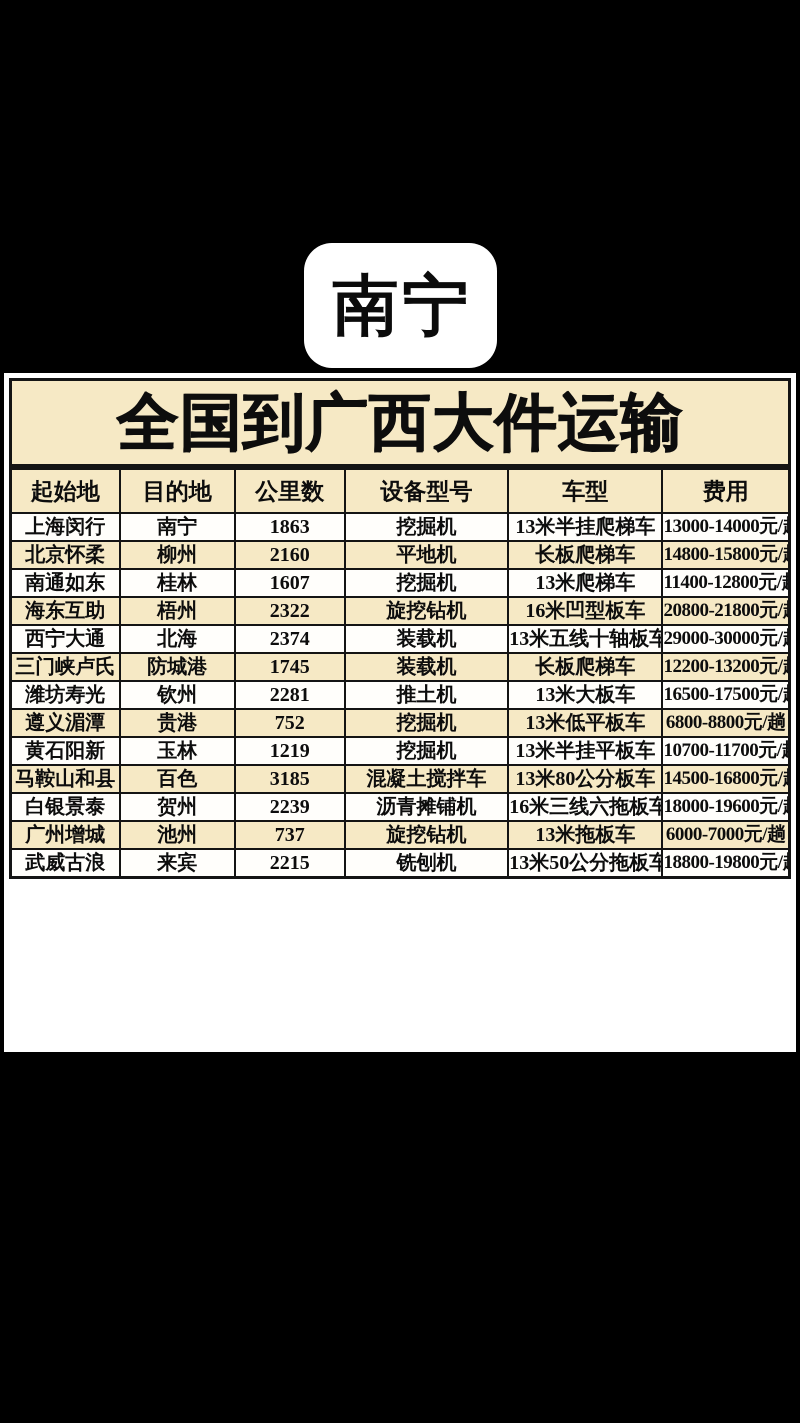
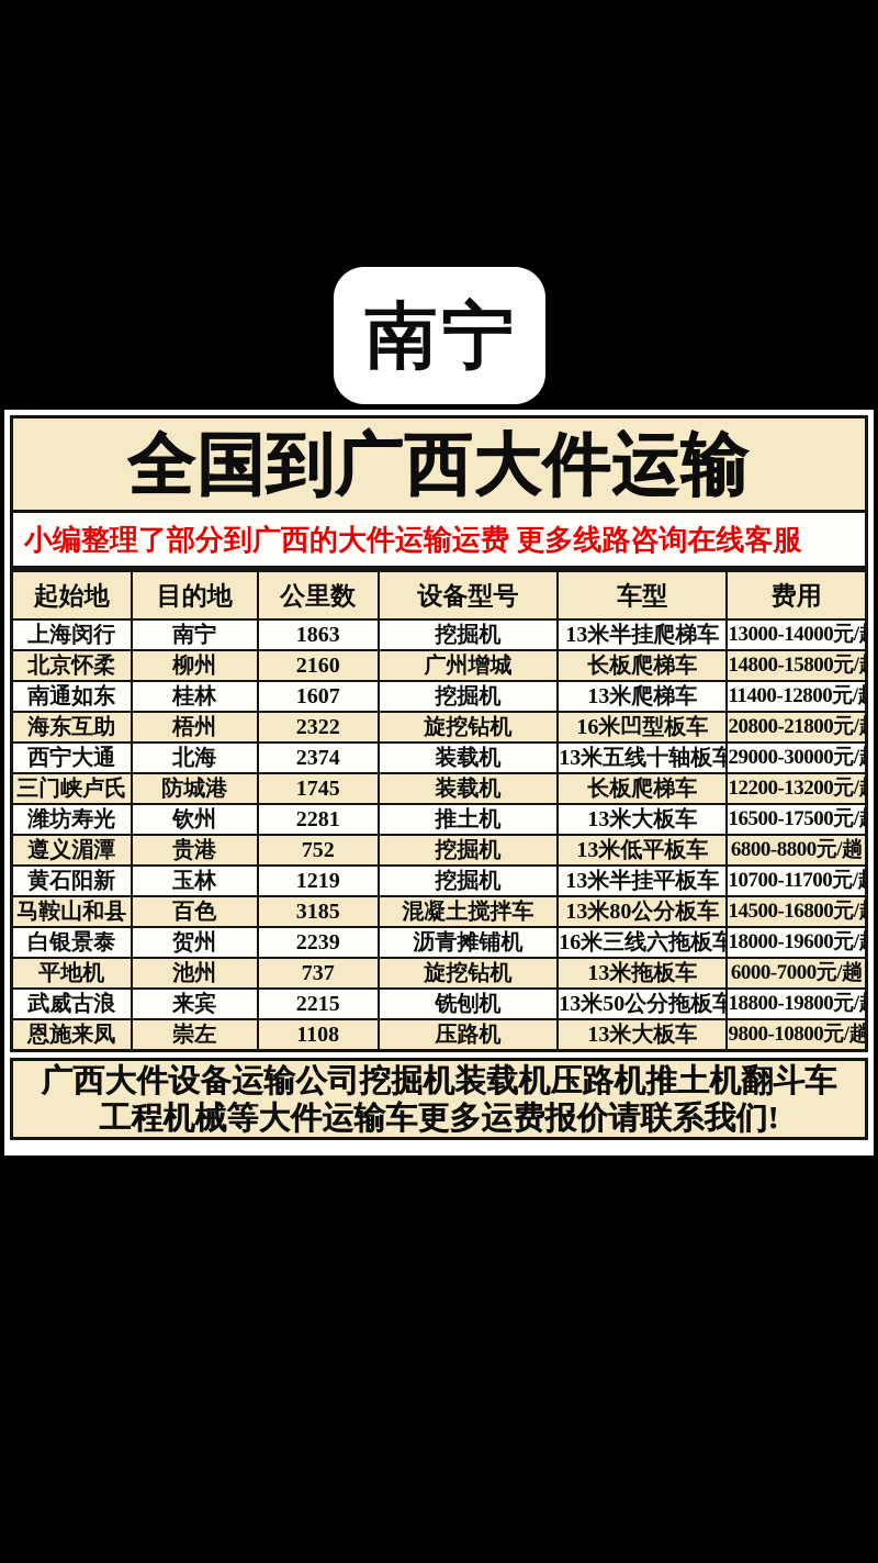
  南宁
  全国到广西大件运输
+ 小编整理了部分到广西的大件运输运费 更多线路咨询在线客服
  起始地	目的地	公里数	设备型号	车型	费用
  上海闵行	南宁	1863	挖掘机	13米半挂爬梯车	13000-14000元/
- 北京怀柔	柳州	2160	平地机	长板爬梯车	14800-15800元/
+ 北京怀柔	柳州	2160	广州增城	长板爬梯车	14800-15800元/
  南通如东	桂林	1607	挖掘机	13米爬梯车	11400-12800元/
  海东互助	梧州	2322	旋挖钻机	16米凹型板车	20800-21800元/
  西宁大通	北海	2374	装载机	13米五线十轴板车	29000-30000元/
  三门峡卢氏	防城港	1745	装载机	长板爬梯车	12200-13200元/
  潍坊寿光	钦州	2281	推土机	13米大板车	16500-17500元/
  遵义湄潭	贵港	752	挖掘机	13米低平板车	6800-8800元/趟
  黄石阳新	玉林	1219	挖掘机	13米半挂平板车	10700-11700元/
  马鞍山和县	百色	3185	混凝土搅拌车	13米80公分板车	14500-16800元/
  白银景泰	贺州	2239	沥青摊铺机	16米三线六拖板车	18000-19600元/
- 广州增城	池州	737	旋挖钻机	13米拖板车	6000-7000元/趟
+ 平地机	池州	737	旋挖钻机	13米拖板车	6000-7000元/趟
  武威古浪	来宾	2215	铣刨机	13米50公分拖板车	18800-19800元/
+ 恩施来凤	崇左	1108	压路机	13米大板车	9800-10800元/趟
+ 广西大件设备运输公司挖掘机装载机压路机推土机翻斗车
+ 工程机械等大件运输车更多运费报价请联系我们!
